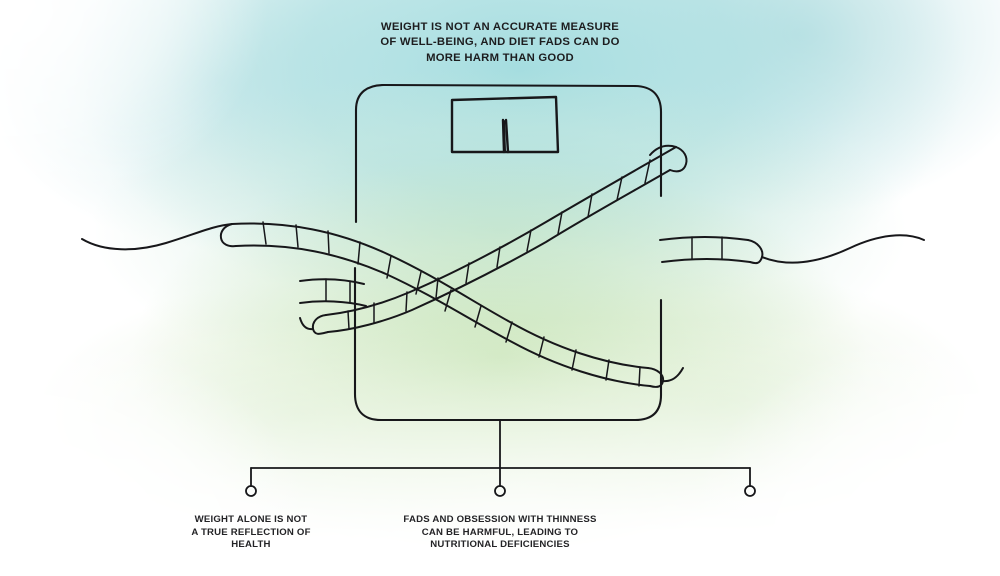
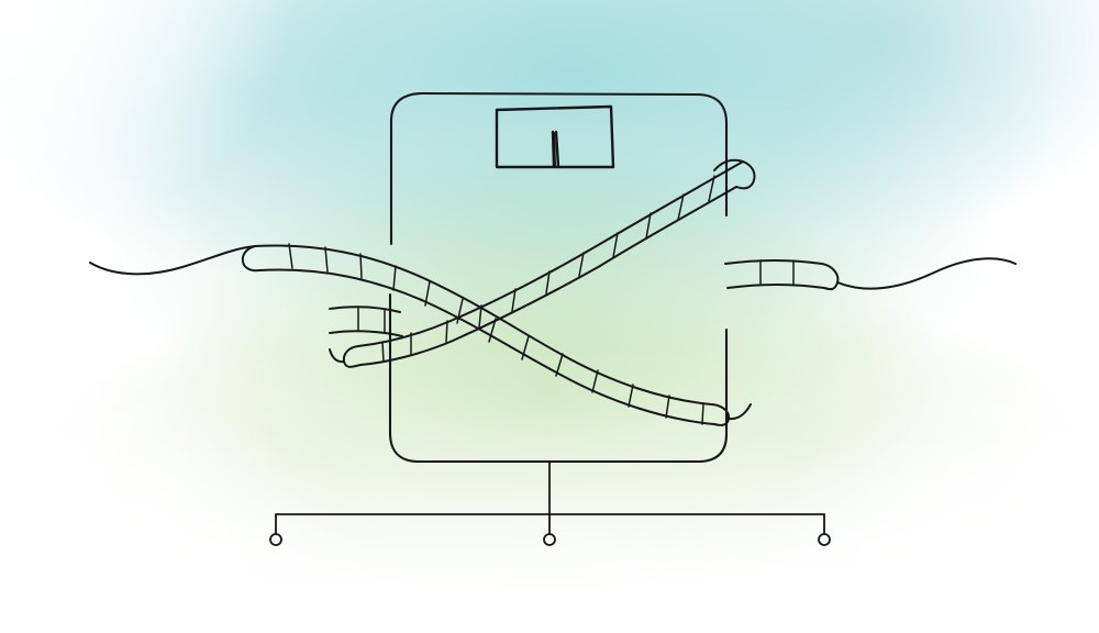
- WEIGHT IS NOT AN ACCURATE MEASURE
- OF WELL-BEING, AND DIET FADS CAN DO
- MORE HARM THAN GOOD
- WEIGHT ALONE IS NOT
- A TRUE REFLECTION OF
- HEALTH
- FADS AND OBSESSION WITH THINNESS
- CAN BE HARMFUL, LEADING TO
- NUTRITIONAL DEFICIENCIES
